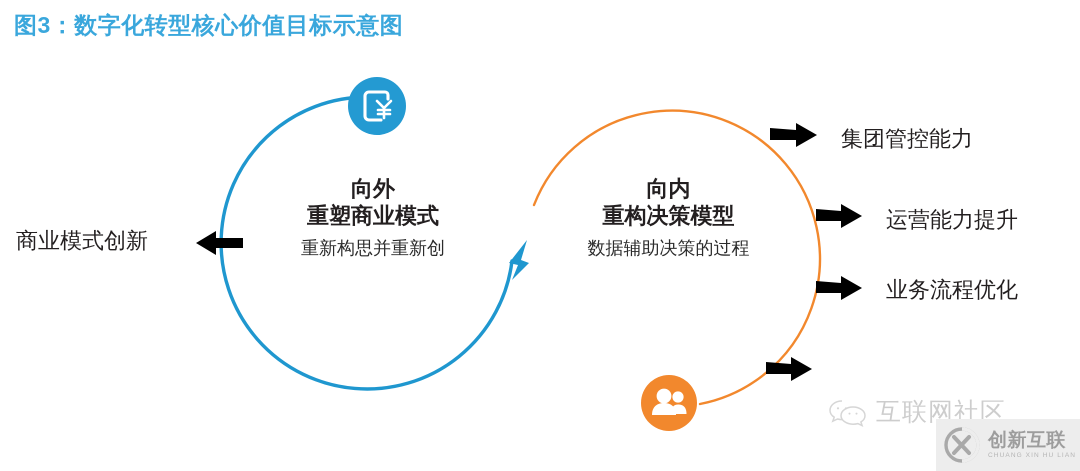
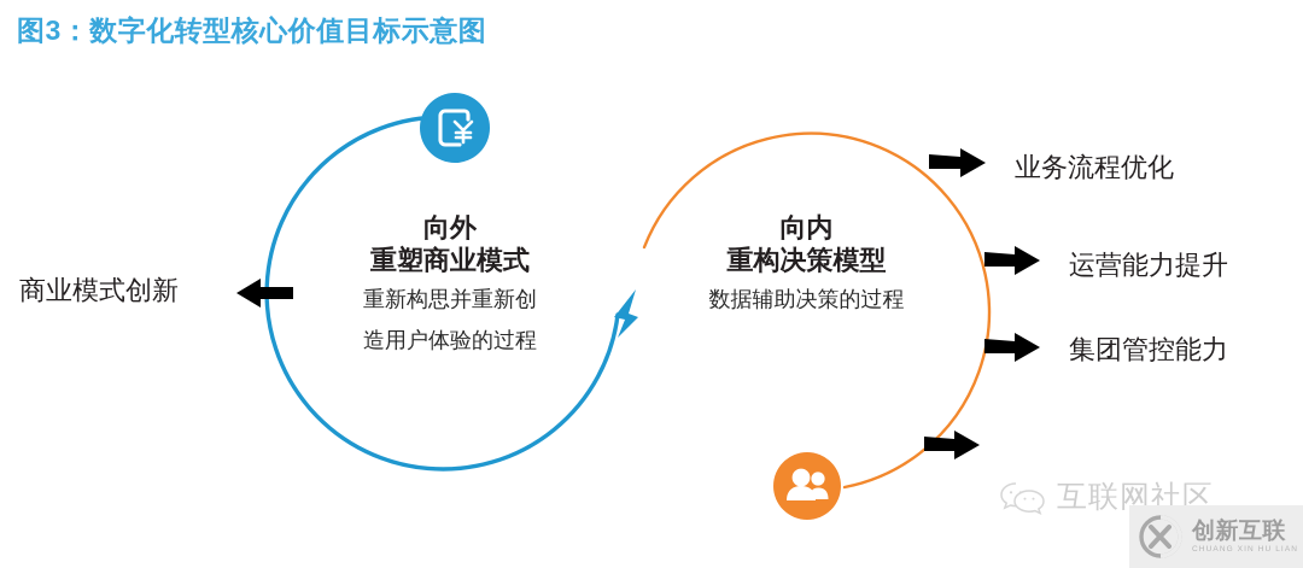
  图3：数字化转型核心价值目标示意图
  向外
  重塑商业模式
  重新构思并重新创
+ 造用户体验的过程
  向内
  重构决策模型
  数据辅助决策的过程
  商业模式创新
- 集团管控能力
+ 业务流程优化
  运营能力提升
- 业务流程优化
+ 集团管控能力
  互联网社区
  创新互联
